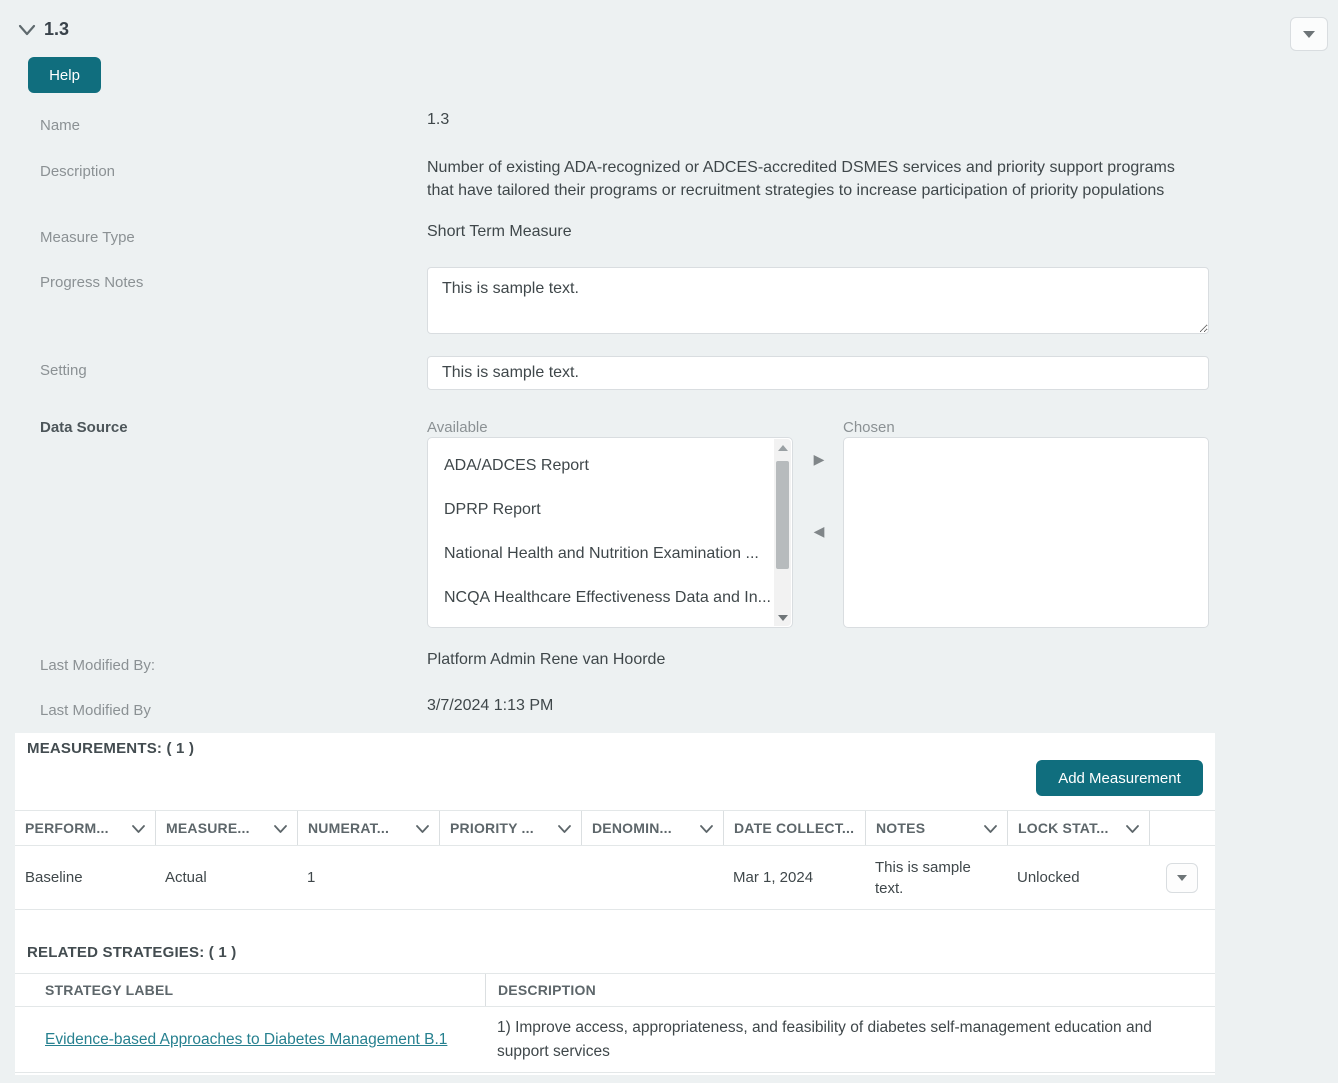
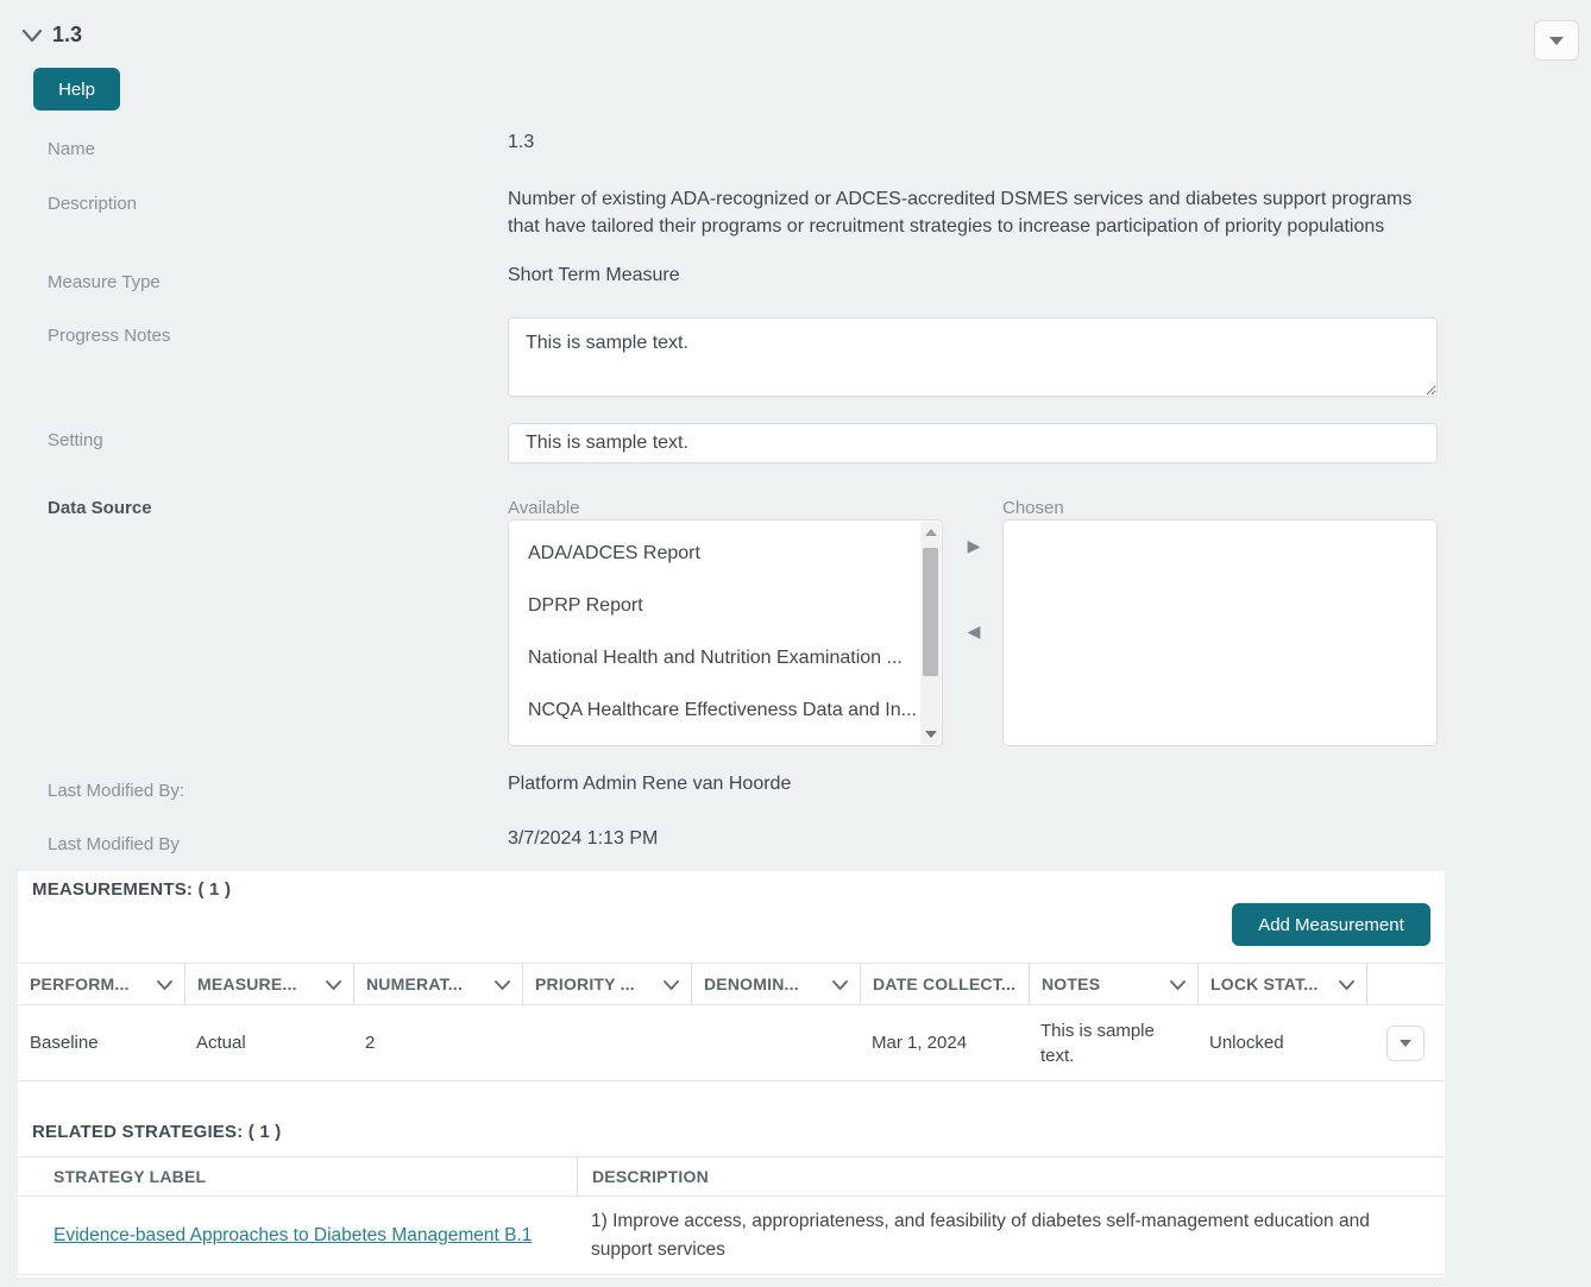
  1.3
  Help
  Name
  1.3
  Description
- Number of existing ADA-recognized or ADCES-accredited DSMES services and priority support programs that have tailored their programs or recruitment strategies to increase participation of priority populations
+ Number of existing ADA-recognized or ADCES-accredited DSMES services and diabetes support programs that have tailored their programs or recruitment strategies to increase participation of priority populations
  Measure Type
  Short Term Measure
  Progress Notes
  This is sample text.
  Setting
  This is sample text.
  Data Source
  Available
  Chosen
  ADA/ADCES Report
  DPRP Report
  National Health and Nutrition Examination ...
  NCQA Healthcare Effectiveness Data and In...
  ▶
  ◀
  Last Modified By:
  Platform Admin Rene van Hoorde
  Last Modified By
  3/7/2024 1:13 PM
  MEASUREMENTS: ( 1 )
  Add Measurement
  PERFORM...
  MEASURE...
  NUMERAT...
  PRIORITY ...
  DENOMIN...
  DATE COLLECT...
  NOTES
  LOCK STAT...
  Baseline
  Actual
- 1
+ 2
  Mar 1, 2024
  This is sample text.
  Unlocked
  RELATED STRATEGIES: ( 1 )
  STRATEGY LABEL
  DESCRIPTION
  Evidence-based Approaches to Diabetes Management B.1
  1) Improve access, appropriateness, and feasibility of diabetes self-management education and support services
